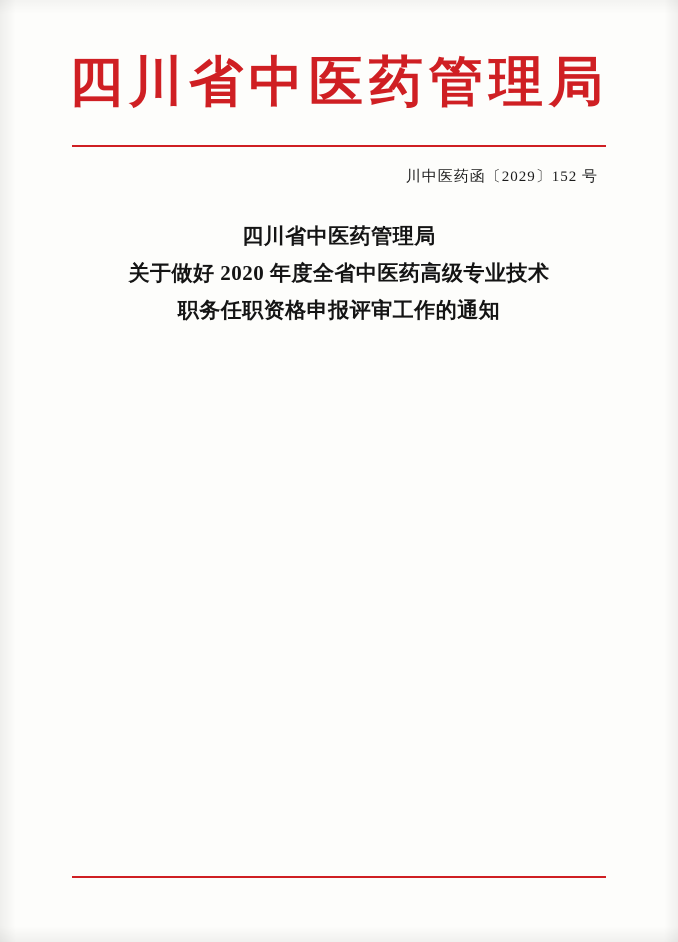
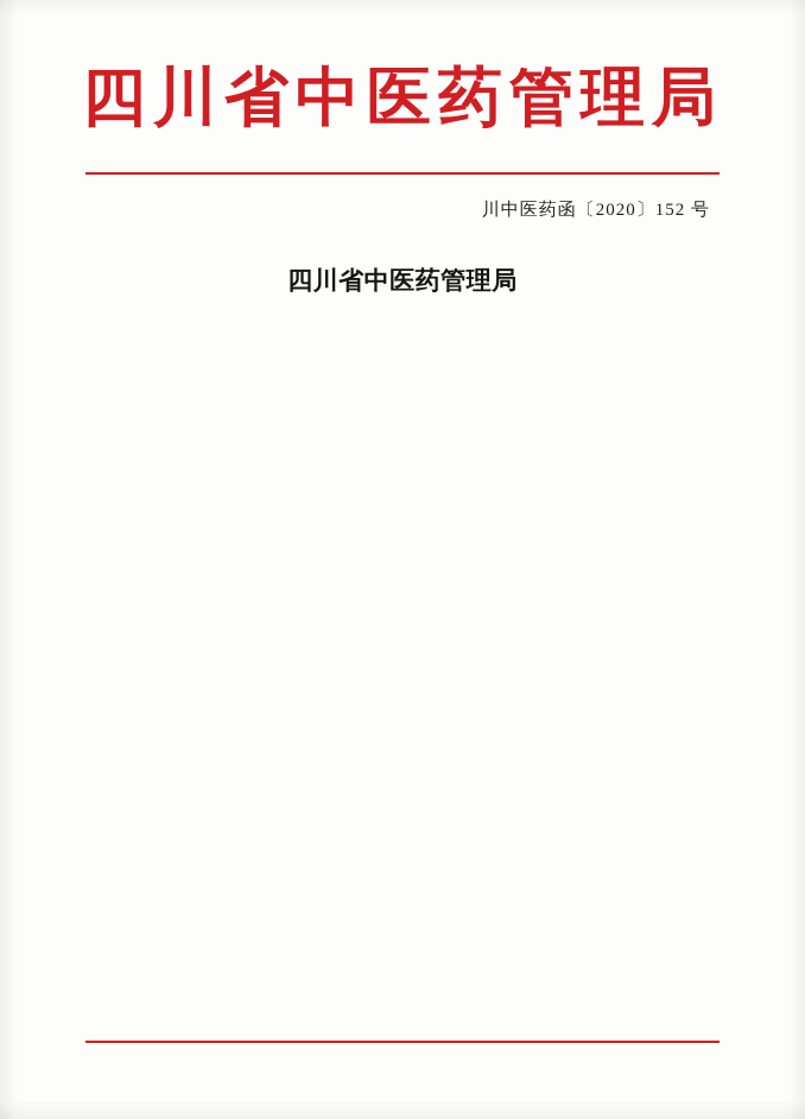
  四川省中医药管理局
- 川中医药函〔2029〕152 号
+ 川中医药函〔2020〕152 号
  四川省中医药管理局
- 关于做好 2020 年度全省中医药高级专业技术
- 职务任职资格申报评审工作的通知
